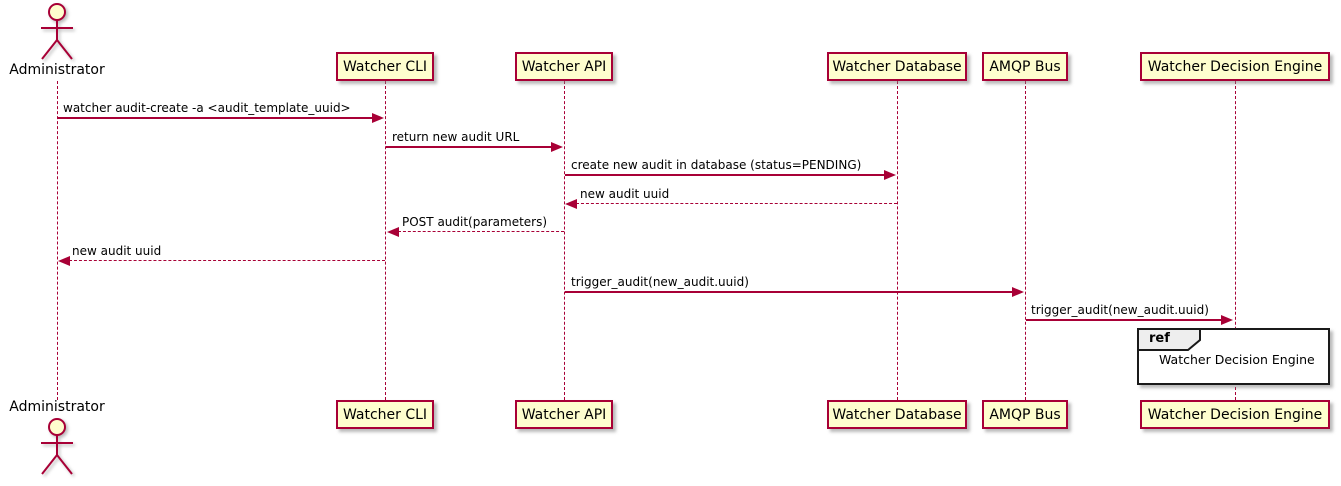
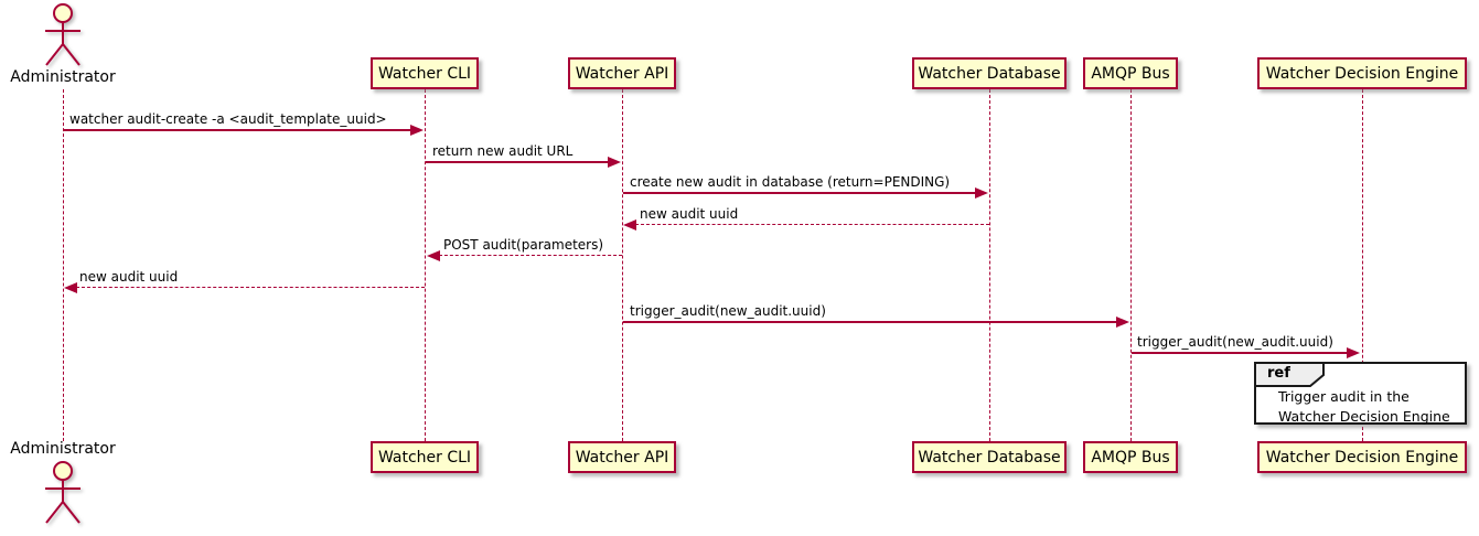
  Administrator
  Watcher CLI
  Watcher API
  Watcher Database
  AMQP Bus
  Watcher Decision Engine
  watcher audit-create -a <audit_template_uuid>
  return new audit URL
- create new audit in database (status=PENDING)
+ create new audit in database (return=PENDING)
  new audit uuid
  POST audit(parameters)
  new audit uuid
  trigger_audit(new_audit.uuid)
  trigger_audit(new_audit.uuid)
  ref
+ Trigger audit in the
  Watcher Decision Engine
  Watcher CLI
  Watcher API
  Watcher Database
  AMQP Bus
  Watcher Decision Engine
  Administrator
